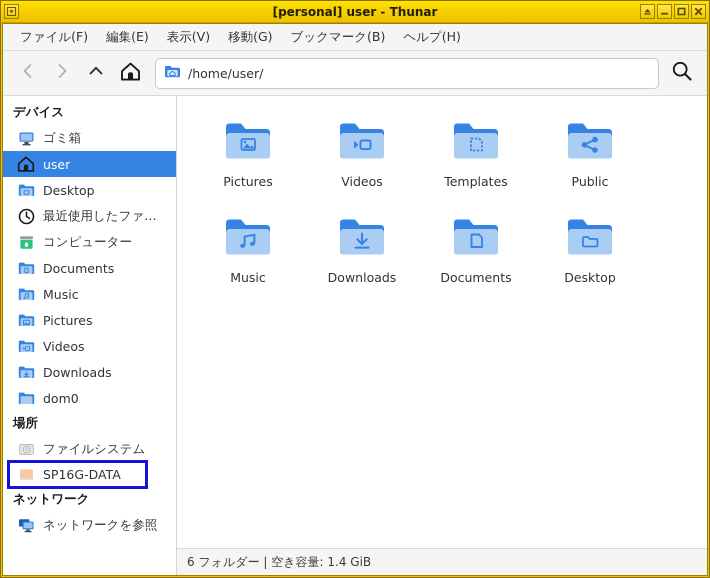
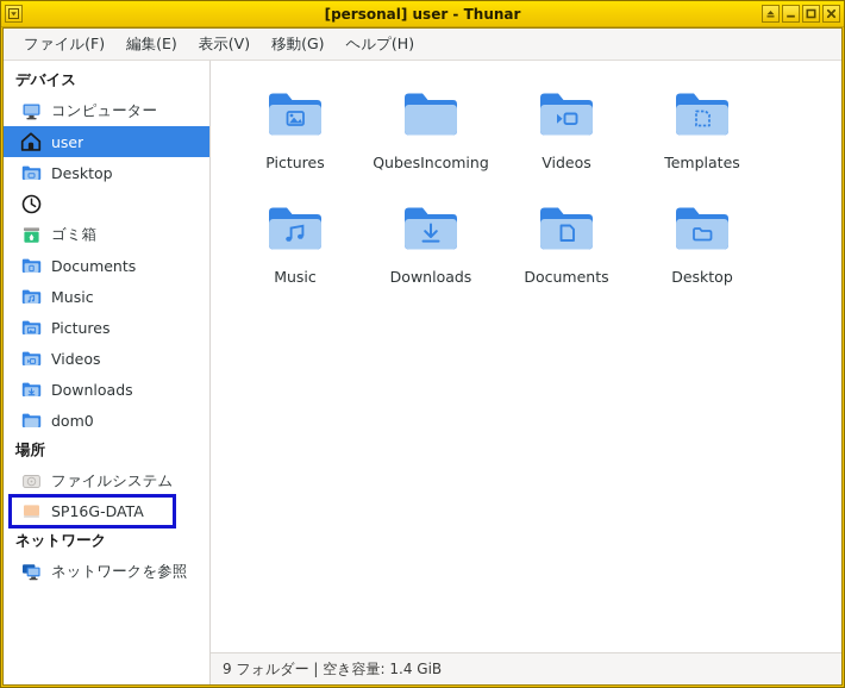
  [personal] user - Thunar
  ファイル(F)
  編集(E)
  表示(V)
  移動(G)
- ブックマーク(B)
  ヘルプ(H)
- /home/user/
  デバイス
- ゴミ箱
+ コンピューター
  user
  Desktop
- 最近使用したファ…
- コンピューター
+ ゴミ箱
  Documents
  Music
  Pictures
  Videos
  Downloads
  dom0
  場所
  ファイルシステム
  SP16G-DATA
  ネットワーク
  ネットワークを参照
  Pictures
+ QubesIncoming
  Videos
  Templates
- Public
  Music
  Downloads
  Documents
  Desktop
- 6 フォルダー | 空き容量: 1.4 GiB
+ 9 フォルダー | 空き容量: 1.4 GiB
